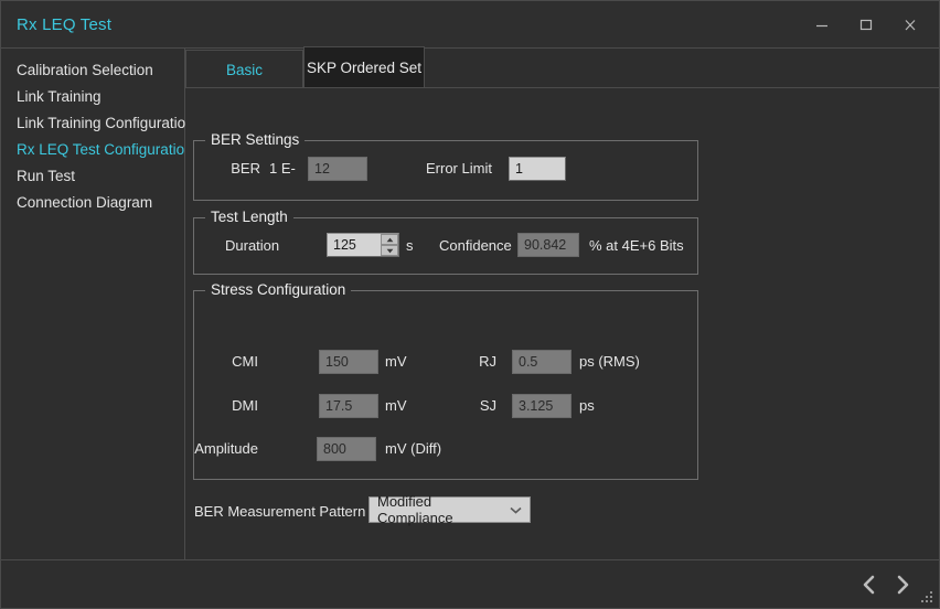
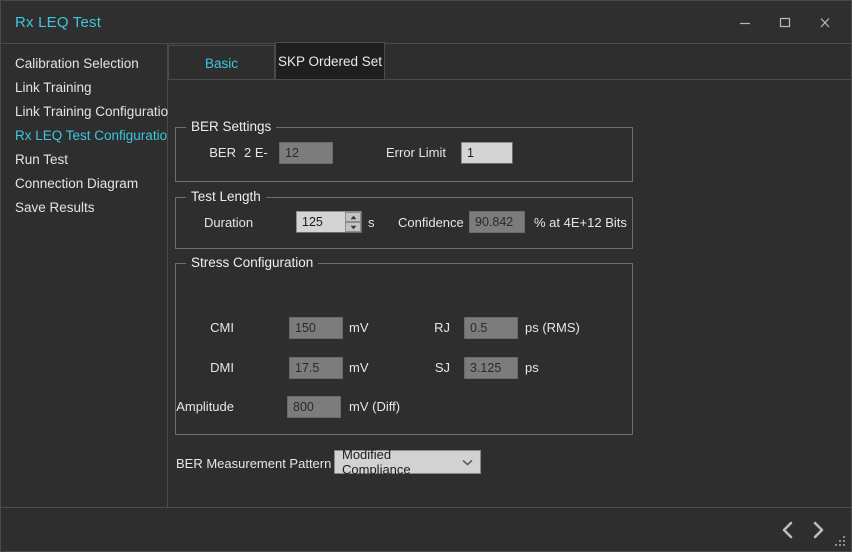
  Rx LEQ Test
  Calibration Selection
  Link Training
  Link Training Configuratio
  Rx LEQ Test Configuratio
  Run Test
  Connection Diagram
+ Save Results
  Basic
  SKP Ordered Set
  BER Settings
  BER
- 1 E-
+ 2 E-
  12
  Error Limit
  1
  Test Length
  Duration
  125
  s
  Confidence
  90.842
- % at 4E+6 Bits
+ % at 4E+12 Bits
  Stress Configuration
  CMI
  150
  mV
  RJ
  0.5
  ps (RMS)
  DMI
  17.5
  mV
  SJ
  3.125
  ps
  Amplitude
  800
  mV (Diff)
  BER Measurement Pattern
  Modified Compliance
